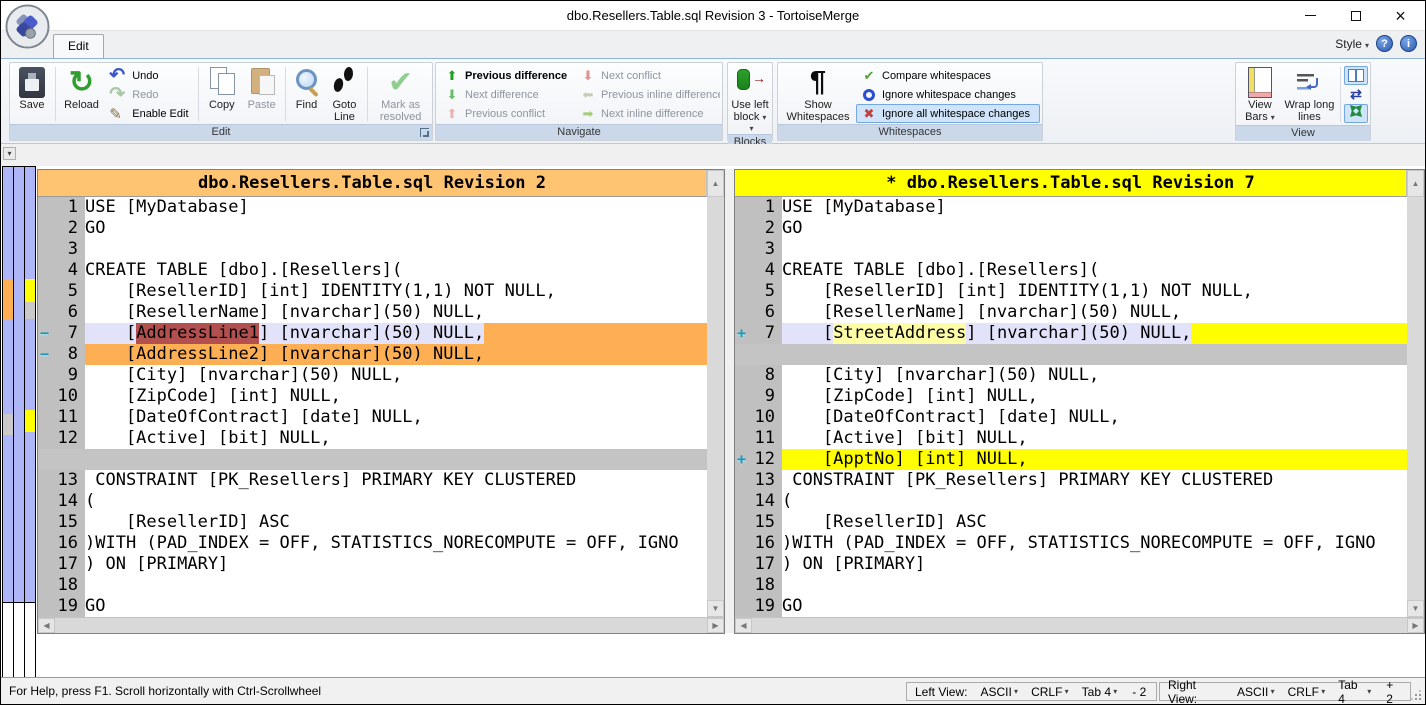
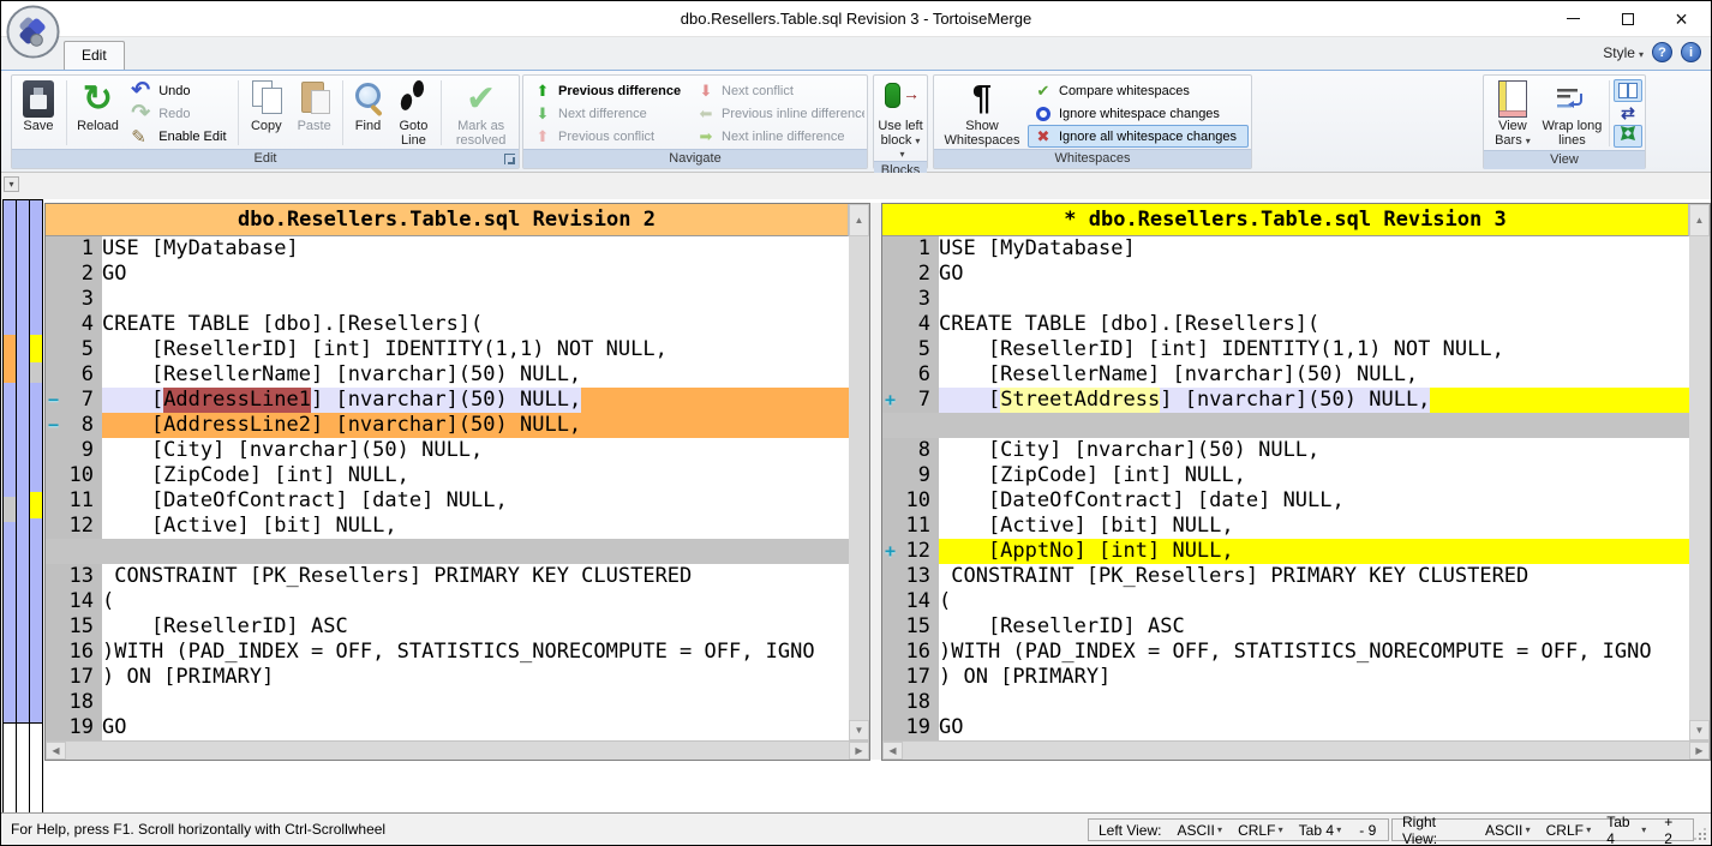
  dbo.Resellers.Table.sql Revision 3 - TortoiseMerge
  ×
  Edit
  Style
  ?
  i
  Save
  Reload
  Undo
  Redo
  Enable Edit
  Copy
  Paste
  Find
  Goto Line
  Mark as resolved
  Edit
  Previous difference
  Next difference
  Previous conflict
  Next conflict
  Previous inline differenc
  Next inline difference
  Navigate
  Use left block
  Blocks
  Show Whitespaces
  Compare whitespaces
  Ignore whitespace changes
  Ignore all whitespace changes
  Whitespaces
  View Bars
  Wrap long lines
  View
  dbo.Resellers.Table.sql Revision 2
  ▲
  1
  USE [MyDatabase]
  2
  GO
  3
  4
  CREATE TABLE [dbo].[Resellers](
  5
  [ResellerID] [int] IDENTITY(1,1) NOT NULL,
  6
  [ResellerName] [nvarchar](50) NULL,
  −
  7
  [
  AddressLine1
  ] [nvarchar](50) NULL,
  −
  8
  [AddressLine2] [nvarchar](50) NULL,
  9
  [City] [nvarchar](50) NULL,
  10
  [ZipCode] [int] NULL,
  11
  [DateOfContract] [date] NULL,
  12
  [Active] [bit] NULL,
  13
  CONSTRAINT [PK_Resellers] PRIMARY KEY CLUSTERED
  14
  (
  15
  [ResellerID] ASC
  16
  )WITH (PAD_INDEX = OFF, STATISTICS_NORECOMPUTE = OFF, IGNO
  17
  ) ON [PRIMARY]
  18
  19
  GO
  ▼
  ◀
  ▶
- * dbo.Resellers.Table.sql Revision 7
+ * dbo.Resellers.Table.sql Revision 3
  ▲
  1
  USE [MyDatabase]
  2
  GO
  3
  4
  CREATE TABLE [dbo].[Resellers](
  5
  [ResellerID] [int] IDENTITY(1,1) NOT NULL,
  6
  [ResellerName] [nvarchar](50) NULL,
  +
  7
  [
  StreetAddress
  ] [nvarchar](50) NULL,
  8
  [City] [nvarchar](50) NULL,
  9
  [ZipCode] [int] NULL,
  10
  [DateOfContract] [date] NULL,
  11
  [Active] [bit] NULL,
  +
  12
  [ApptNo] [int] NULL,
  13
  CONSTRAINT [PK_Resellers] PRIMARY KEY CLUSTERED
  14
  (
  15
  [ResellerID] ASC
  16
  )WITH (PAD_INDEX = OFF, STATISTICS_NORECOMPUTE = OFF, IGNO
  17
  ) ON [PRIMARY]
  18
  19
  GO
  ▼
  ◀
  ▶
  For Help, press F1. Scroll horizontally with Ctrl-Scrollwheel
  Left View:
  ASCII
  ▾
  CRLF
  ▾
  Tab 4
  ▾
- - 2
+ - 9
  Right View:
  ASCII
  ▾
  CRLF
  ▾
  Tab 4
  ▾
  + 2
